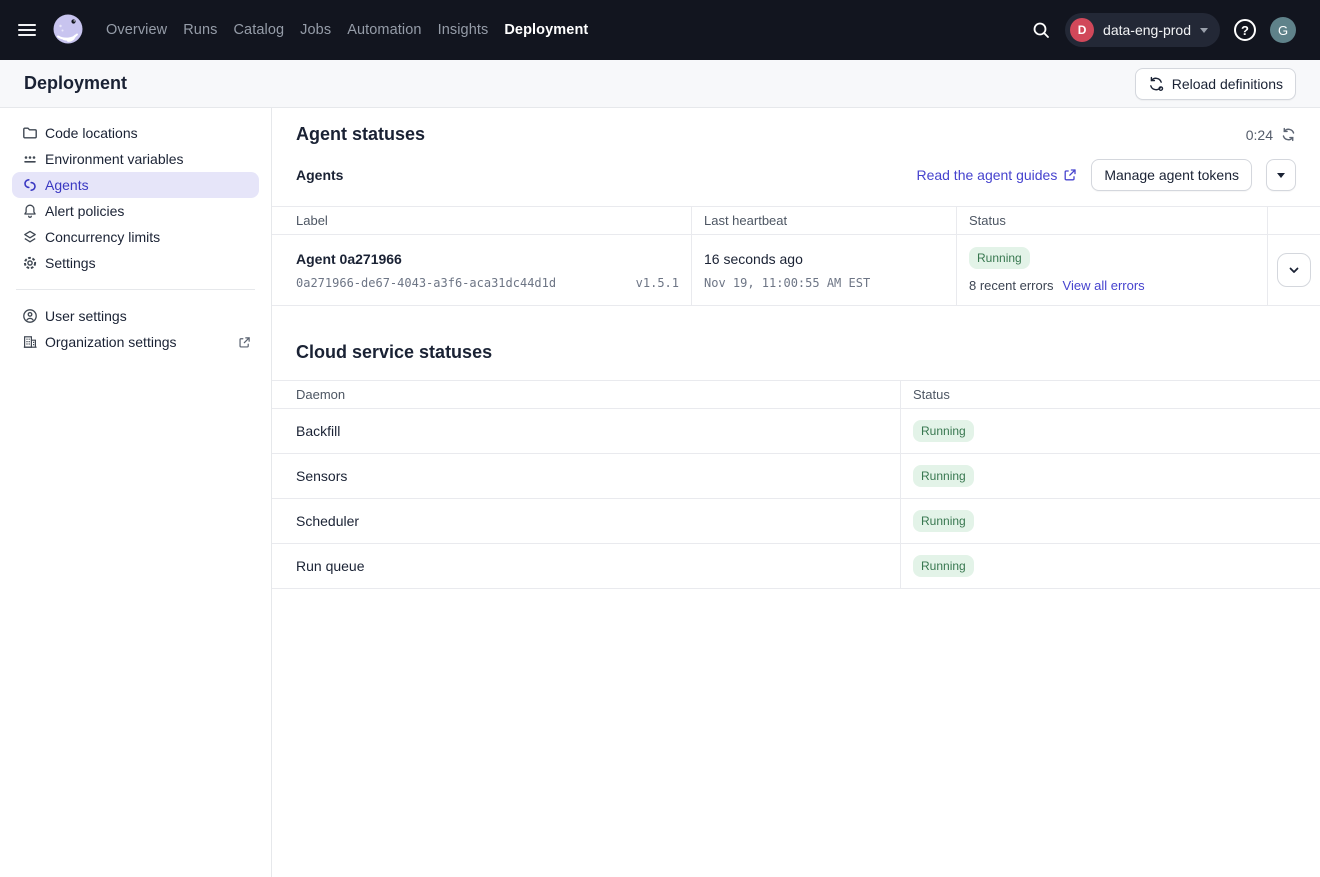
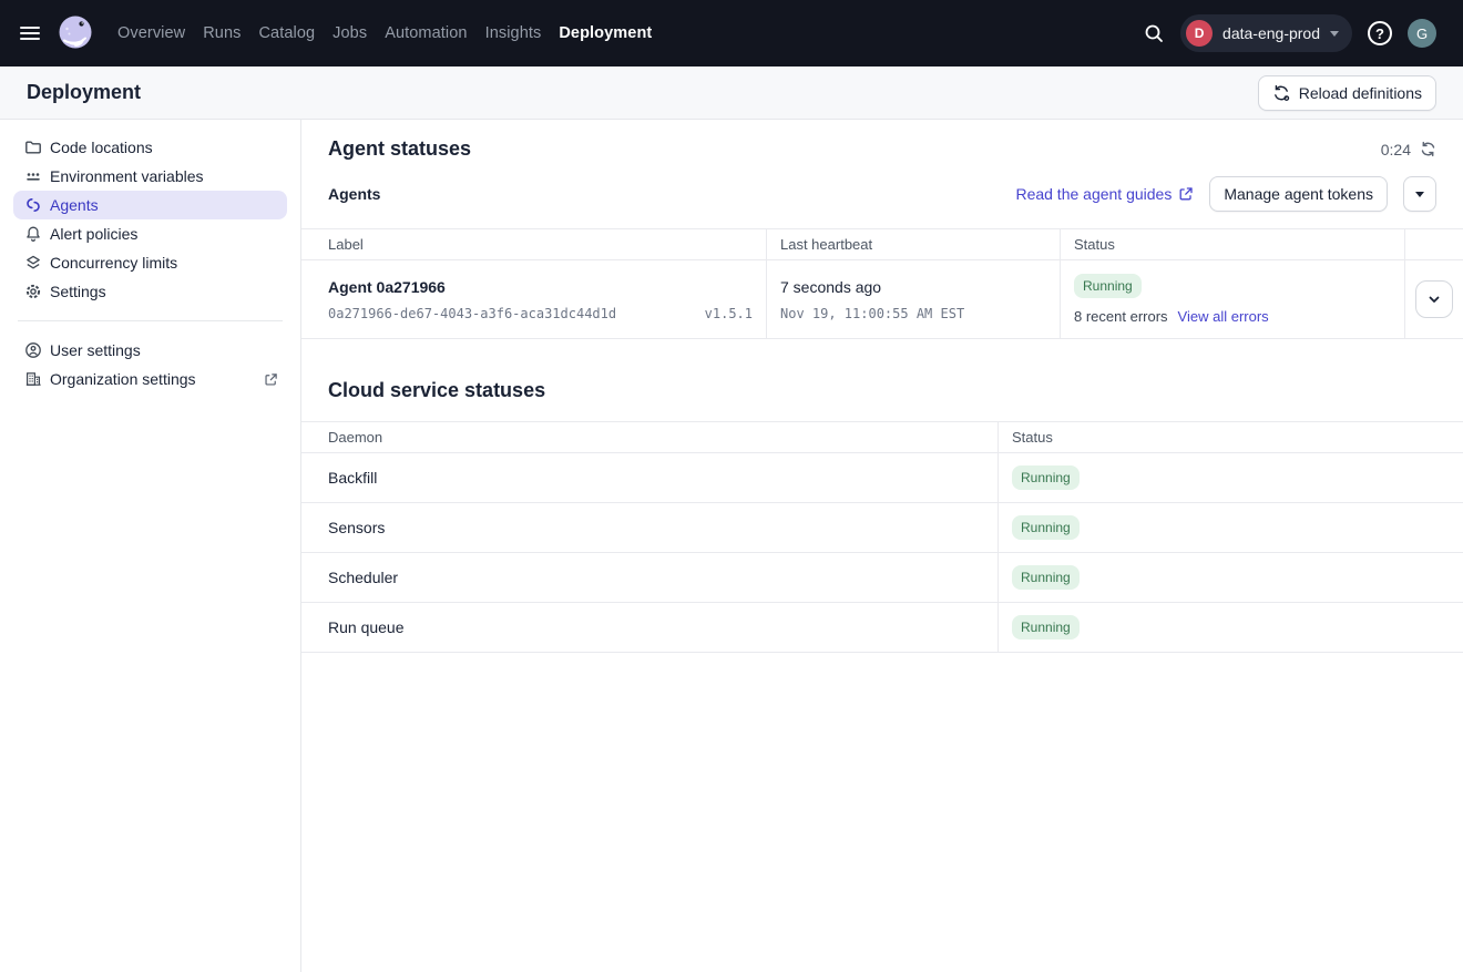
  Overview
  Runs
  Catalog
  Jobs
  Automation
  Insights
  Deployment
  D
  data-eng-prod
  ?
  G
  Deployment
  Reload definitions
  Code locations
  Environment variables
  Agents
  Alert policies
  Concurrency limits
  Settings
  User settings
  Organization settings
  Agent statuses
  0:24
  Agents
  Read the agent guides
  Manage agent tokens
  Label
  Last heartbeat
  Status
  Agent 0a271966
  0a271966-de67-4043-a3f6-aca31dc44d1d
  v1.5.1
- 16 seconds ago
+ 7 seconds ago
  Nov 19, 11:00:55 AM EST
  Running
  8 recent errors
  View all errors
  Cloud service statuses
  Daemon
  Status
  Backfill
  Running
  Sensors
  Running
  Scheduler
  Running
  Run queue
  Running
